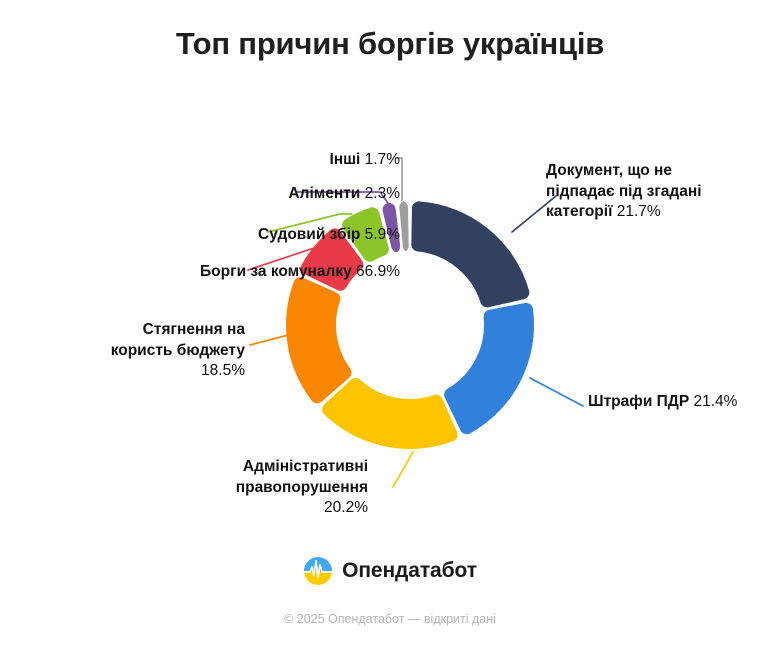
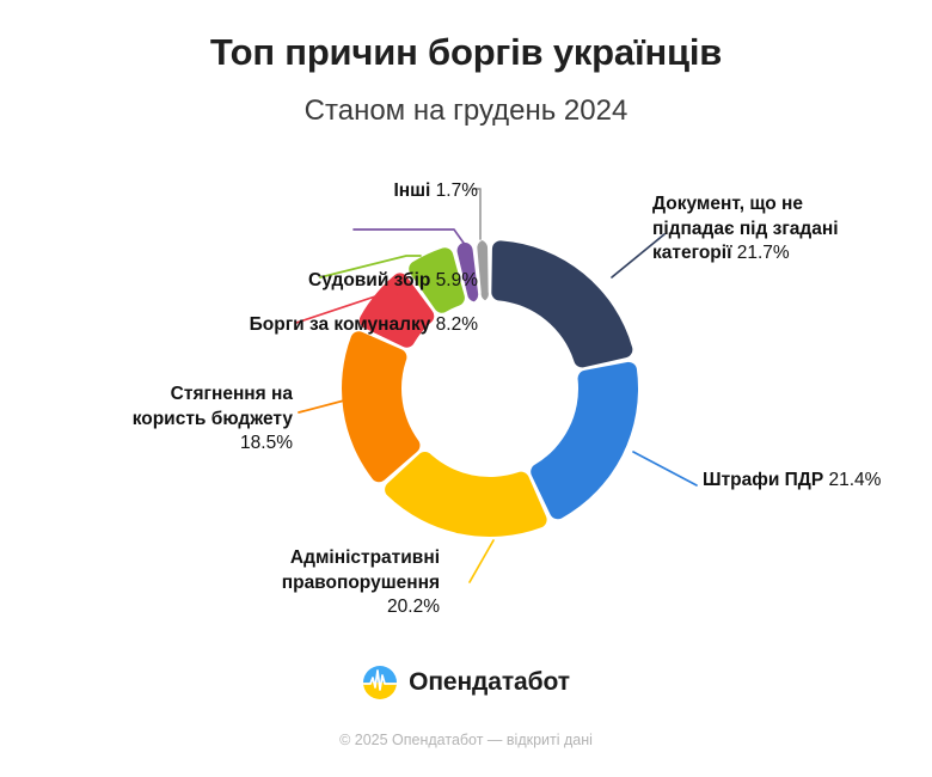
  Топ причин боргів українців
+ Станом на грудень 2024
  Документ, що не
  підпадає під згадані
  категорії 21.7%
  Штрафи ПДР 21.4%
  Інші 1.7%
- Аліменти 2.3%
  Судовий збір 5.9%
- Борги за комуналку 66.9%
+ Борги за комуналку 8.2%
  Стягнення на
  користь бюджету
  18.5%
  Адміністративні
  правопорушення
  20.2%
  Опендатабот
  © 2025 Опендатабот — відкриті дані
